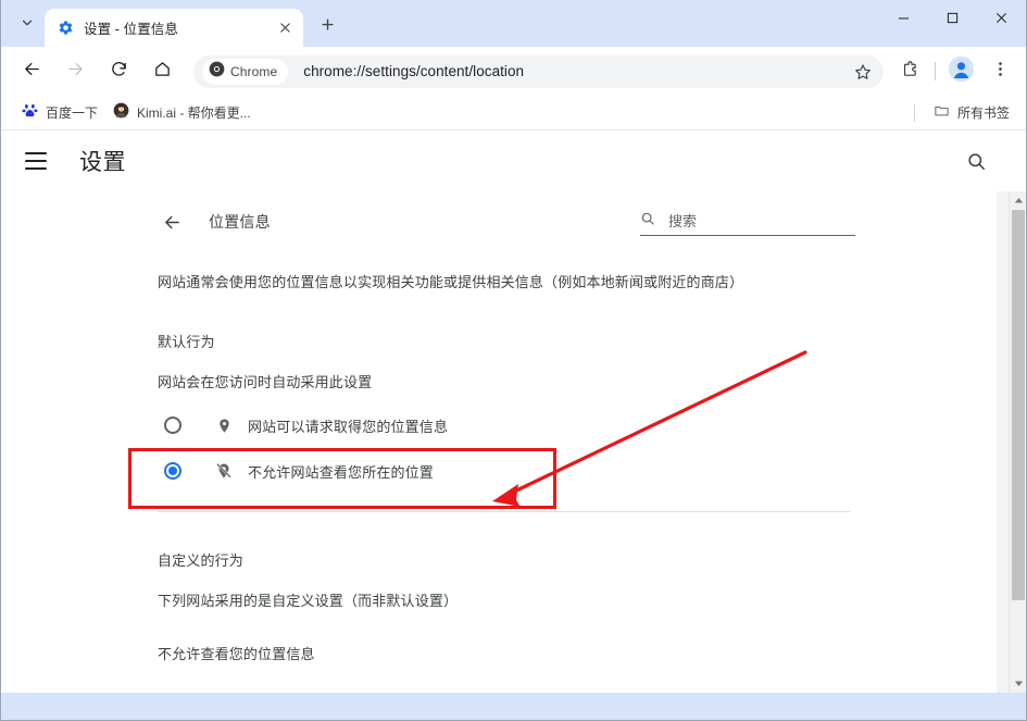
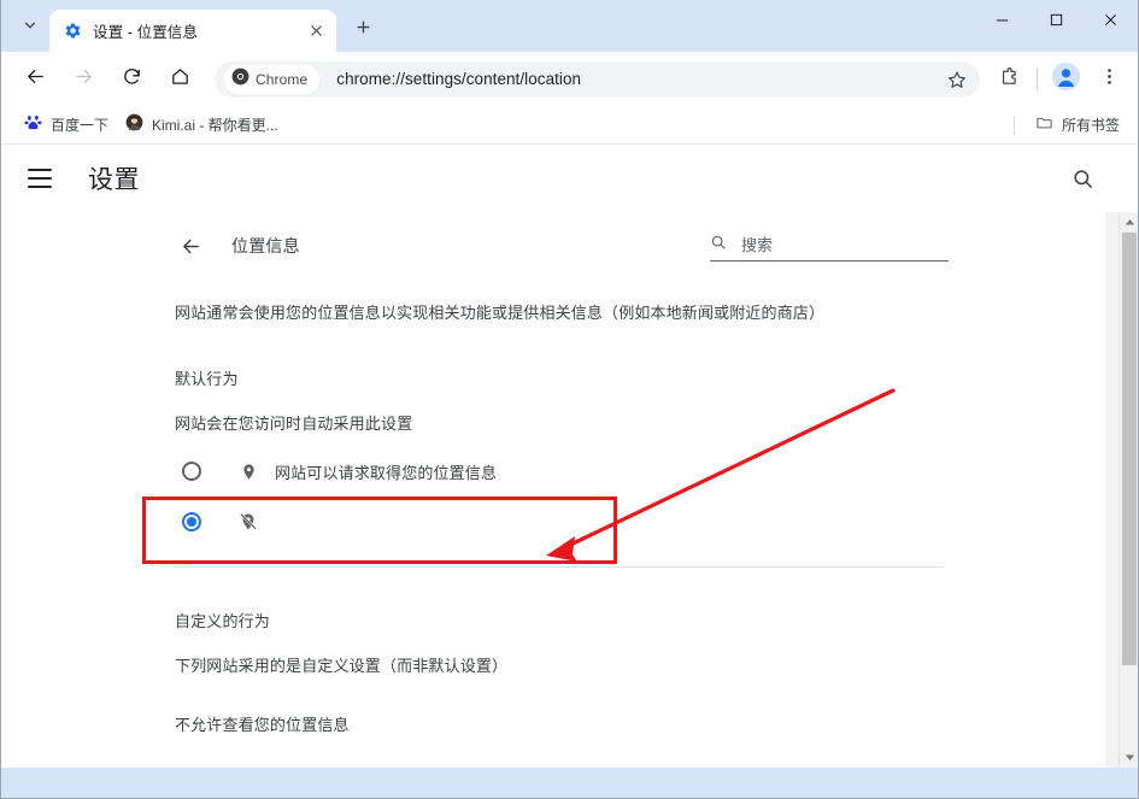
  设置 - 位置信息
  Chrome
  chrome://settings/content/location
  百度一下
  Kimi.ai - 帮你看更...
  所有书签
  设置
  位置信息
  搜索
  网站通常会使用您的位置信息以实现相关功能或提供相关信息（例如本地新闻或附近的商店）
  默认行为
  网站会在您访问时自动采用此设置
  网站可以请求取得您的位置信息
- 不允许网站查看您所在的位置
  自定义的行为
  下列网站采用的是自定义设置（而非默认设置）
  不允许查看您的位置信息
